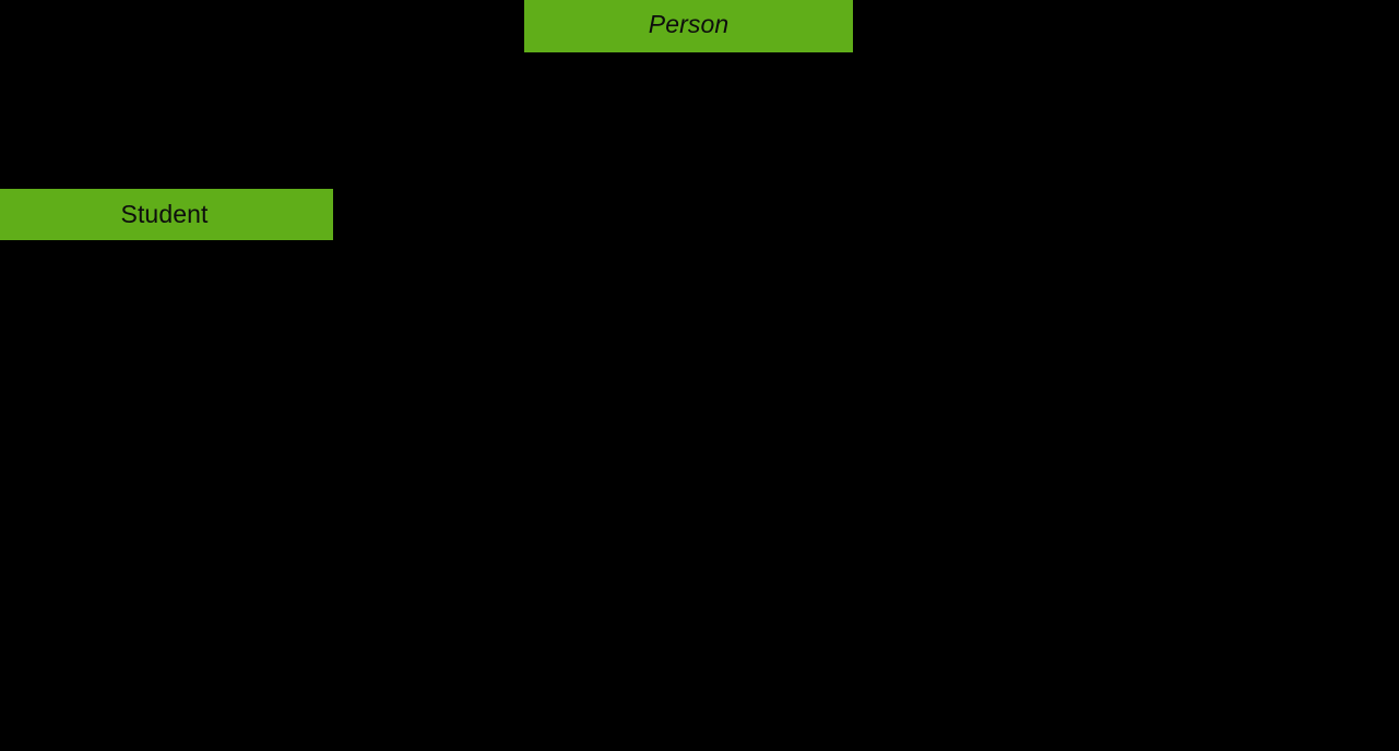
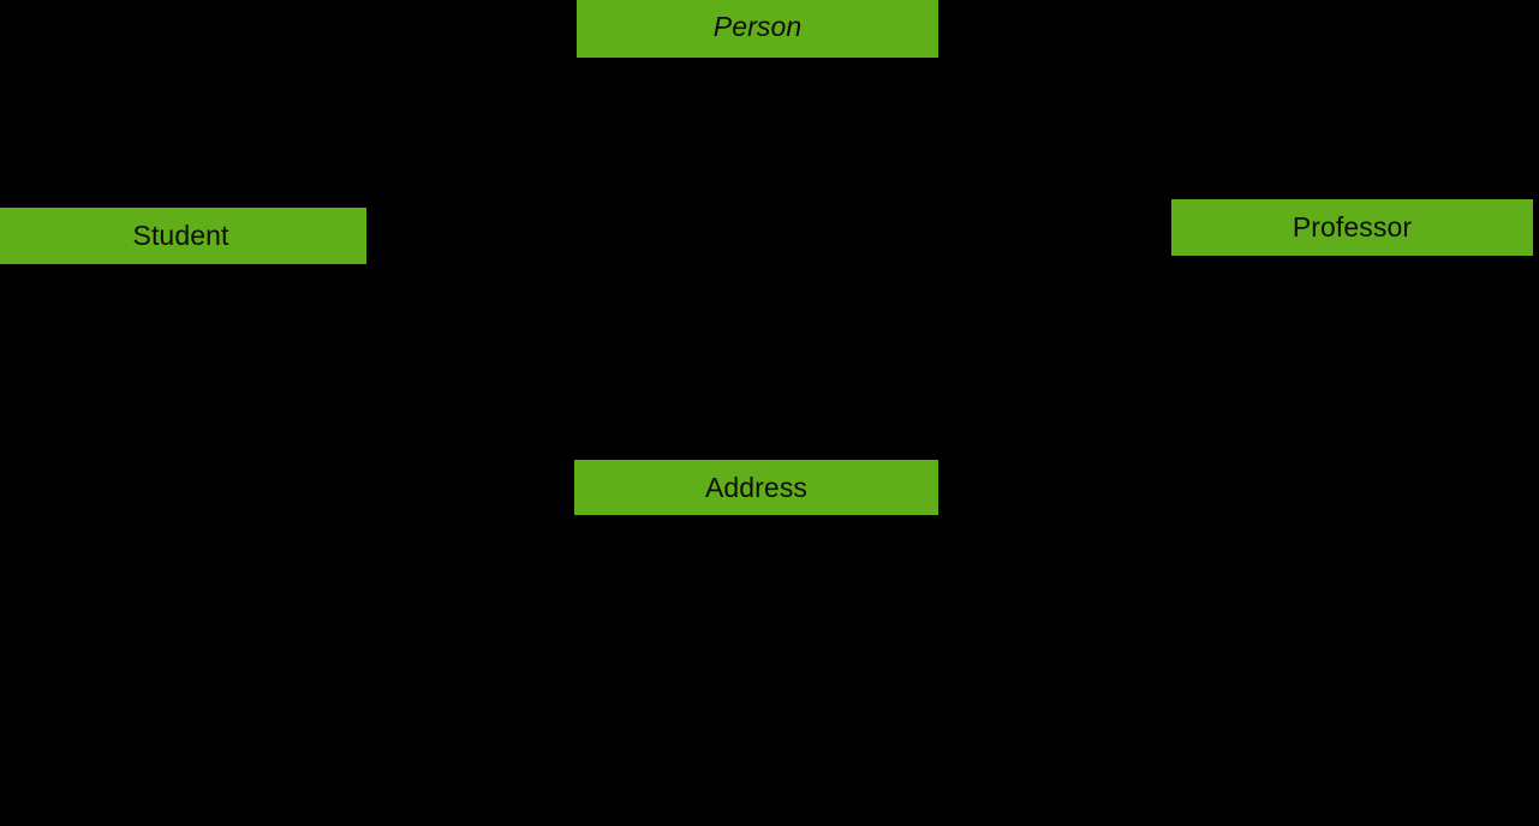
  Person
  Student
+ Professor
+ Address
